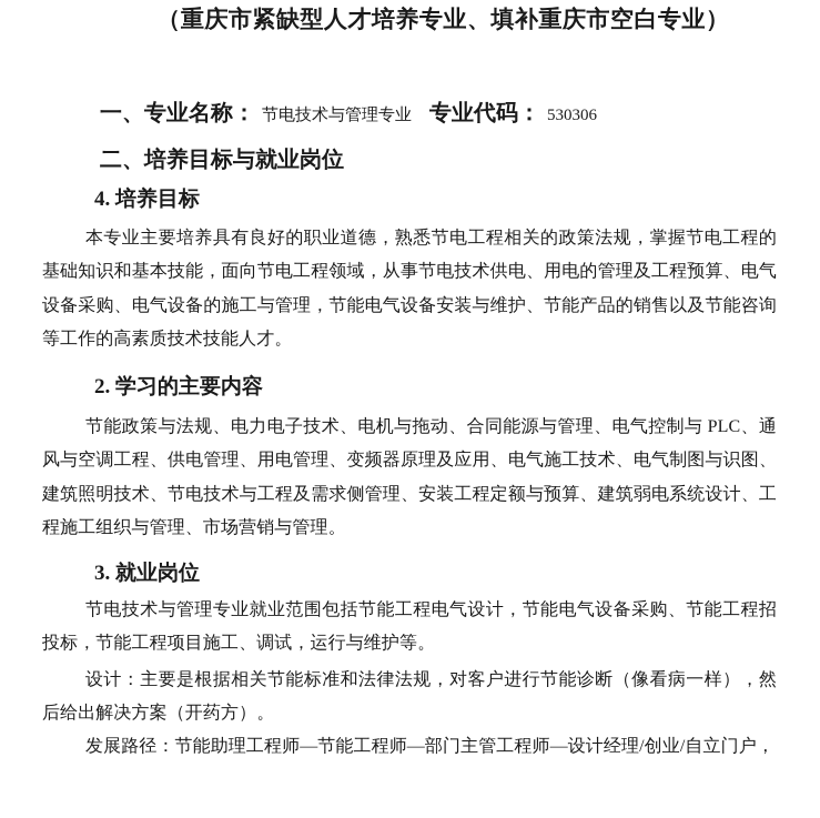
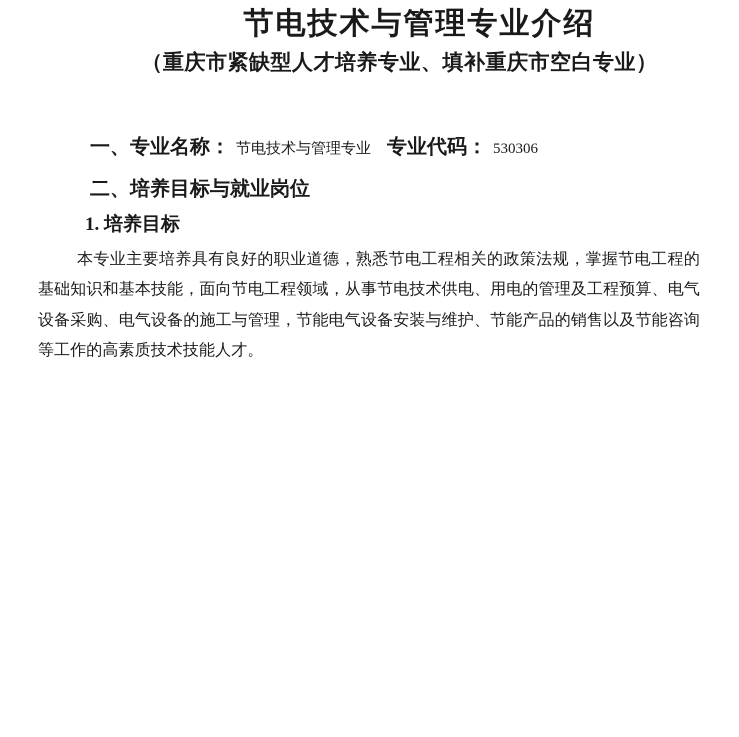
+ 节电技术与管理专业介绍
  （重庆市紧缺型人才培养专业、填补重庆市空白专业）
  一、专业名称： 节电技术与管理专业 专业代码： 530306
  二、培养目标与就业岗位
- 4. 培养目标
+ 1. 培养目标
  本专业主要培养具有良好的职业道德，熟悉节电工程相关的政策法规，掌握节电工程的基础知识和基本技能，面向节电工程领域，从事节电技术供电、用电的管理及工程预算、电气设备采购、电气设备的施工与管理，节能电气设备安装与维护、节能产品的销售以及节能咨询等工作的高素质技术技能人才。
- 2. 学习的主要内容
- 节能政策与法规、电力电子技术、电机与拖动、合同能源与管理、电气控制与 PLC、通风与空调工程、供电管理、用电管理、变频器原理及应用、电气施工技术、电气制图与识图、建筑照明技术、节电技术与工程及需求侧管理、安装工程定额与预算、建筑弱电系统设计、工程施工组织与管理、市场营销与管理。
- 3. 就业岗位
- 节电技术与管理专业就业范围包括节能工程电气设计，节能电气设备采购、节能工程招投标，节能工程项目施工、调试，运行与维护等。
- 设计：主要是根据相关节能标准和法律法规，对客户进行节能诊断（像看病一样），然后给出解决方案（开药方）。
- 发展路径：节能助理工程师—节能工程师—部门主管工程师—设计经理/创业/自立门户，
